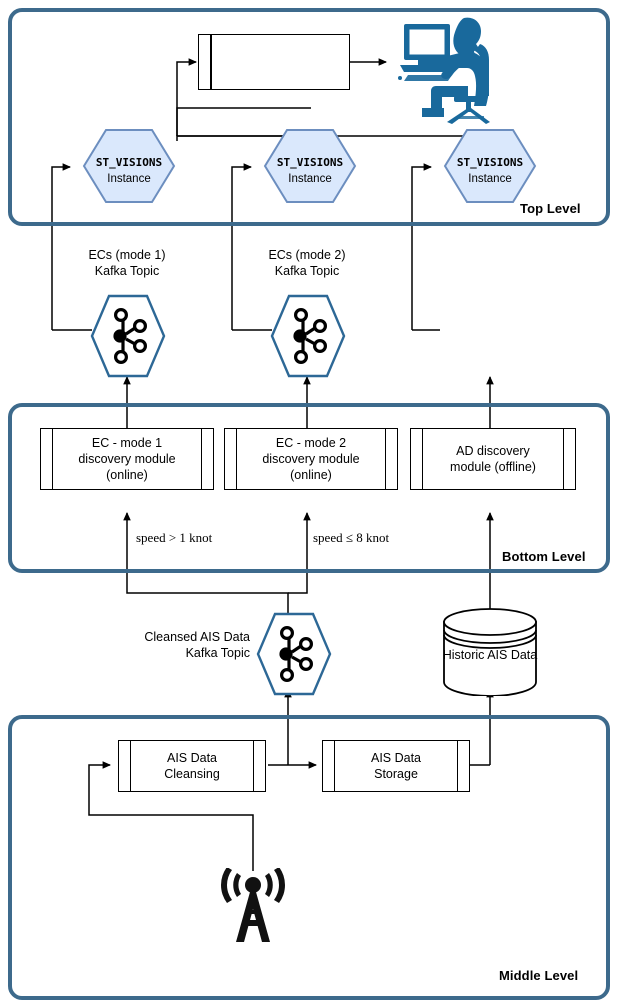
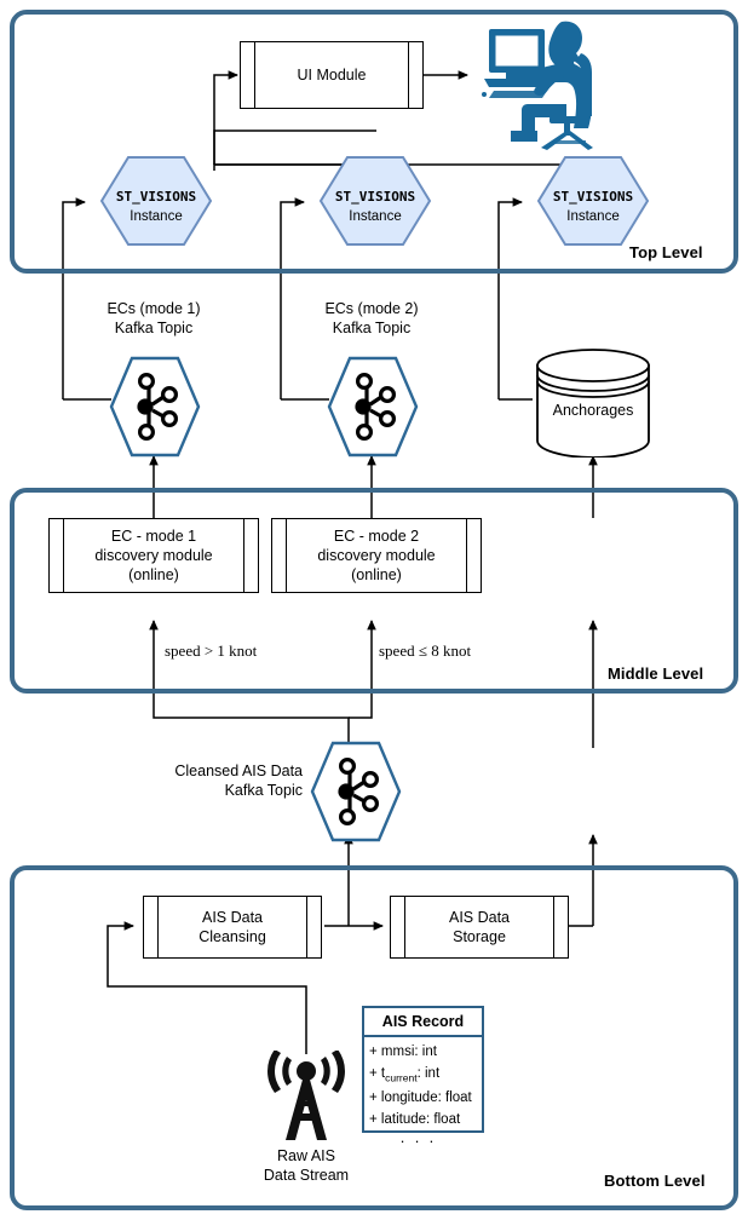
  Top Level
+ UI Module
  ST_VISIONS
  Instance
  ST_VISIONS
  Instance
  ST_VISIONS
  Instance
  ECs (mode 1)
  Kafka Topic
  ECs (mode 2)
  Kafka Topic
+ Anchorages
- Bottom Level
+ Middle Level
  EC - mode 1
  discovery module
  (online)
  EC - mode 2
  discovery module
  (online)
- AD discovery
- module (offline)
  speed > 1 knot
  speed ≤ 8 knot
  Cleansed AIS Data
  Kafka Topic
- Historic AIS Data
- Middle Level
+ Bottom Level
  AIS Data
  Cleansing
  AIS Data
  Storage
+ Raw AIS
+ Data Stream
+ AIS Record
+ + mmsi: int
+ + tcurrent: int
+ + longitude: float
+ + latitude: float
+ · · ·
